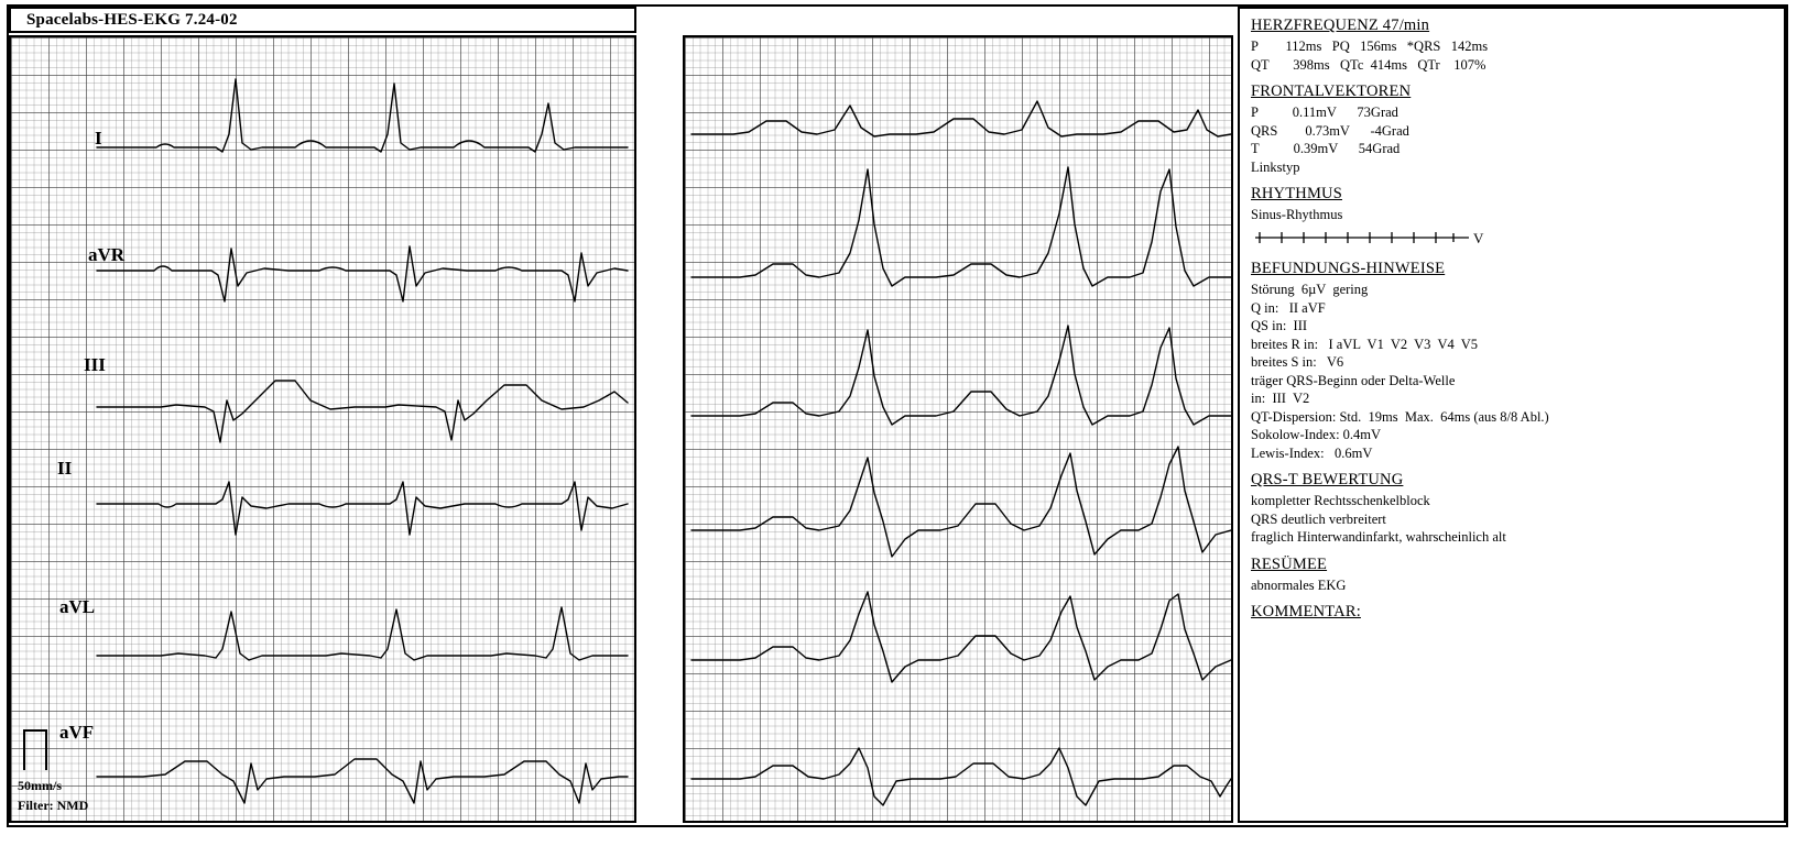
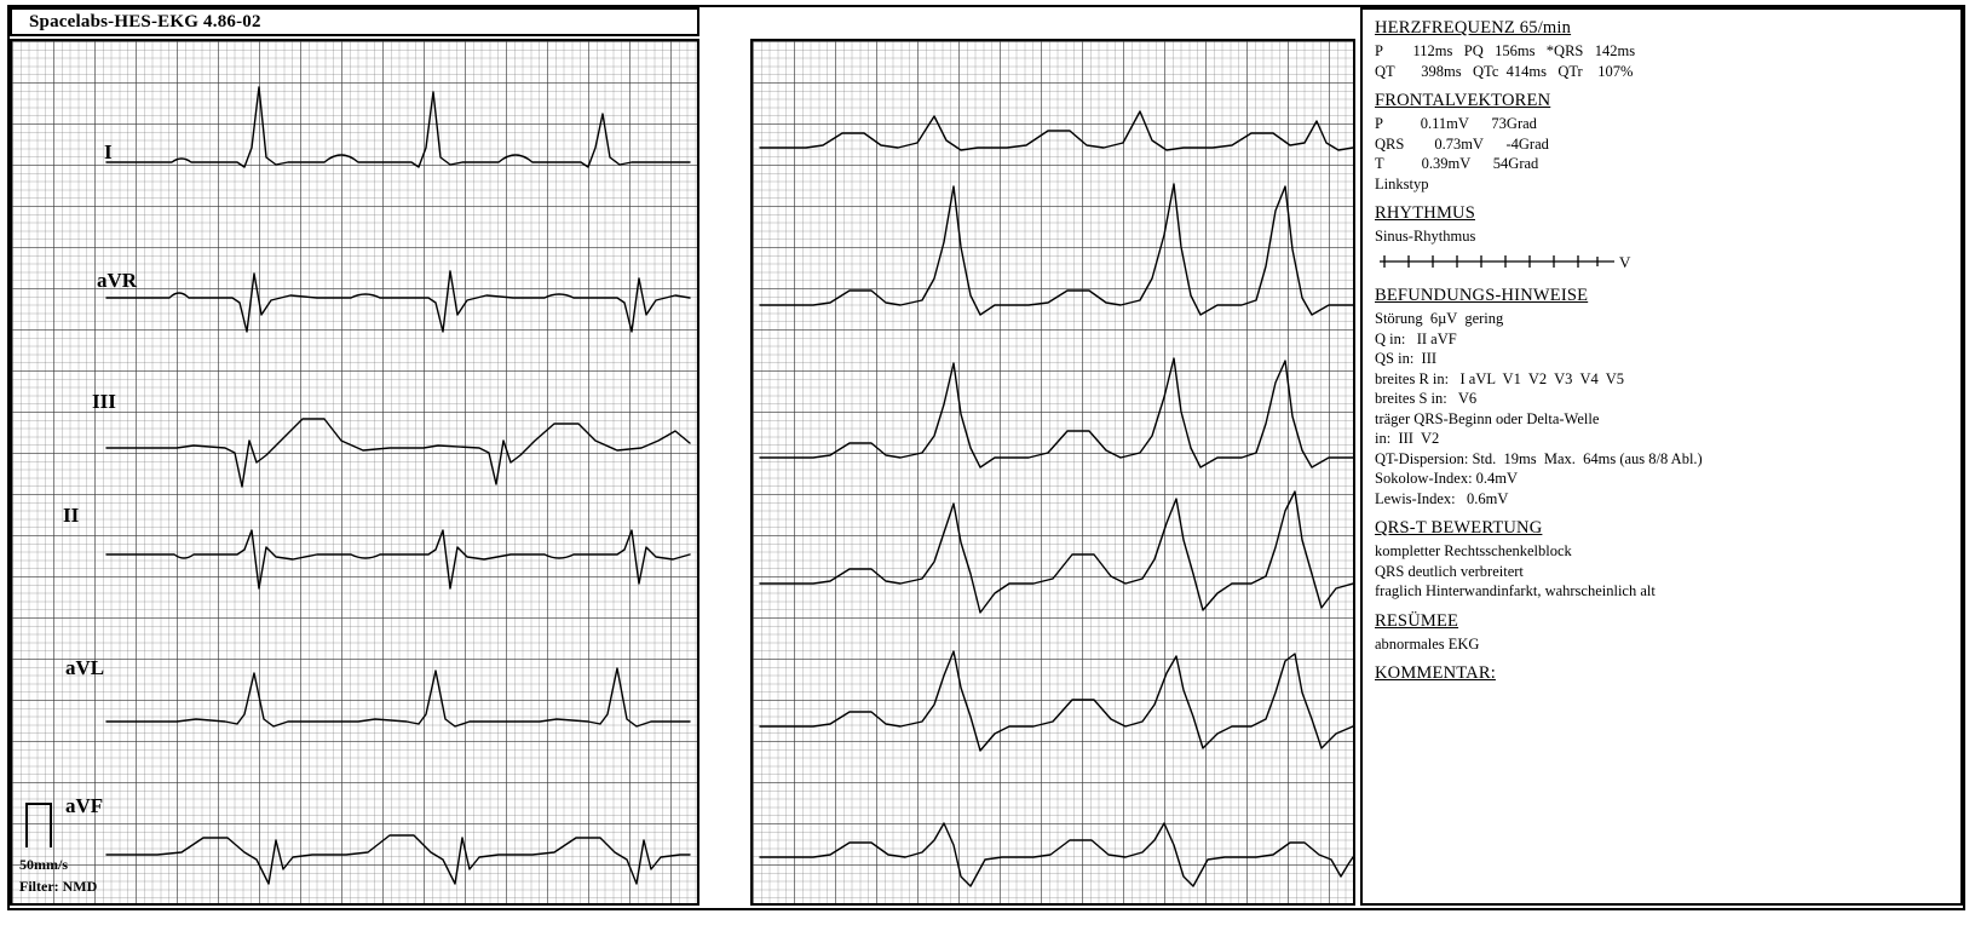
- Spacelabs-HES-EKG 7.24-02
+ Spacelabs-HES-EKG 4.86-02
  I
  aVR
  III
  II
  aVL
  aVF
  50mm/s
  Filter: NMD
- HERZFREQUENZ 47/min
+ HERZFREQUENZ 65/min
  P 112ms PQ 156ms *QRS 142ms
  QT 398ms QTc 414ms QTr 107%
  FRONTALVEKTOREN
  P 0.11mV 73Grad
  QRS 0.73mV -4Grad
  T 0.39mV 54Grad
  Linkstyp
  RHYTHMUS
  Sinus-Rhythmus
  V
  BEFUNDUNGS-HINWEISE
  Störung 6µV gering
  Q in: II aVF
  QS in: III
  breites R in: I aVL V1 V2 V3 V4 V5
  breites S in: V6
  träger QRS-Beginn oder Delta-Welle
  in: III V2
  QT-Dispersion: Std. 19ms Max. 64ms (aus 8/8 Abl.)
  Sokolow-Index: 0.4mV
  Lewis-Index: 0.6mV
  QRS-T BEWERTUNG
  kompletter Rechtsschenkelblock
  QRS deutlich verbreitert
  fraglich Hinterwandinfarkt, wahrscheinlich alt
  RESÜMEE
  abnormales EKG
  KOMMENTAR:
